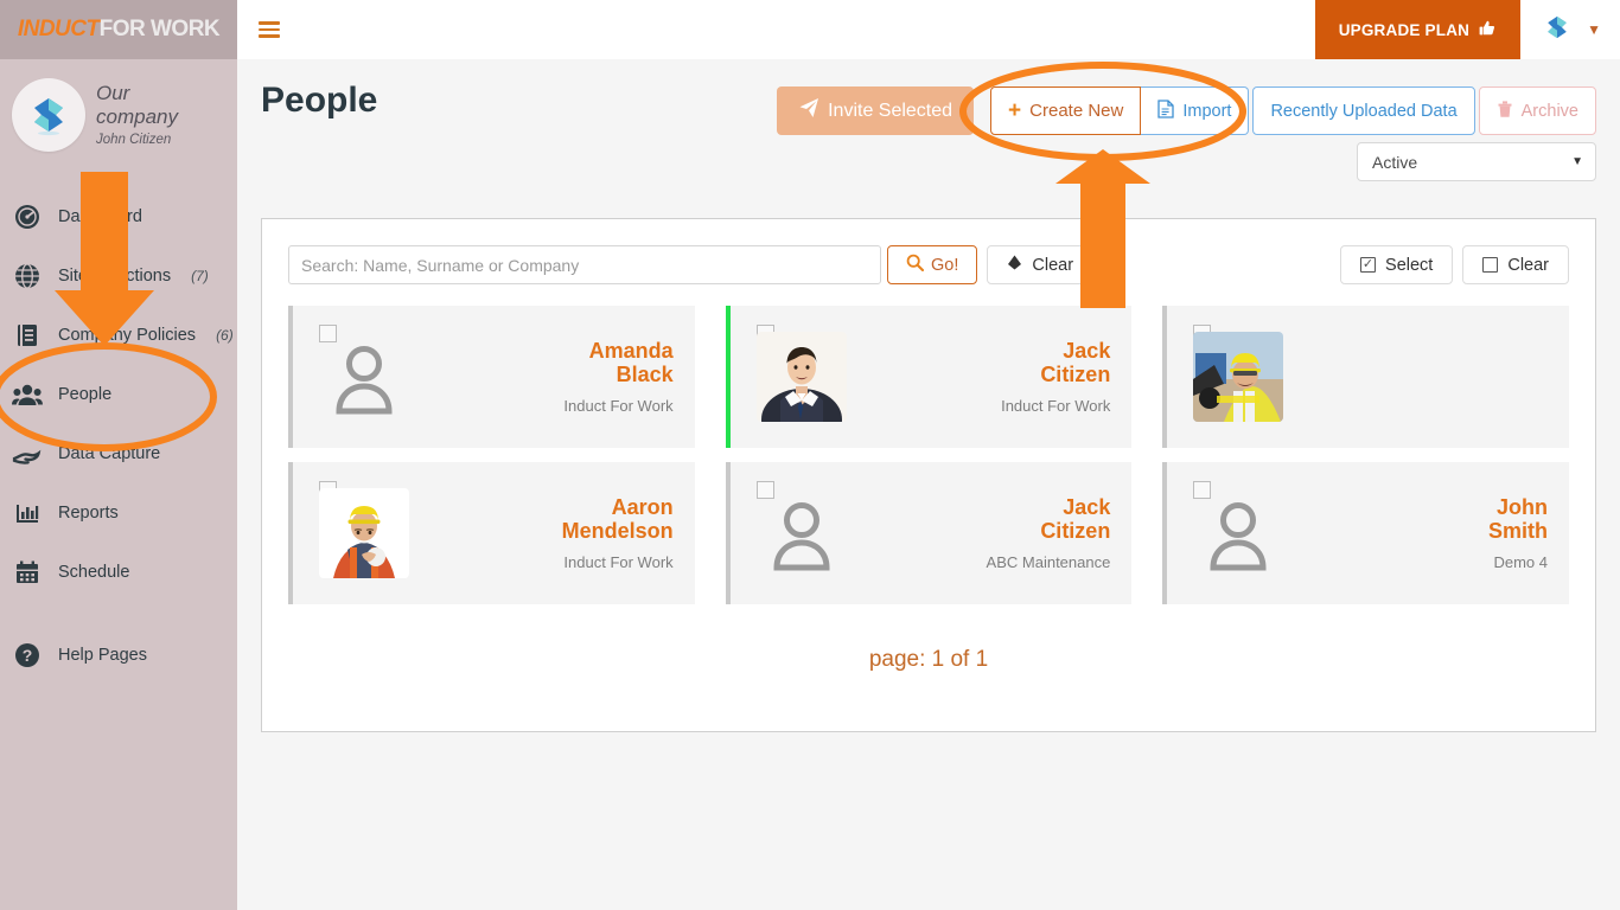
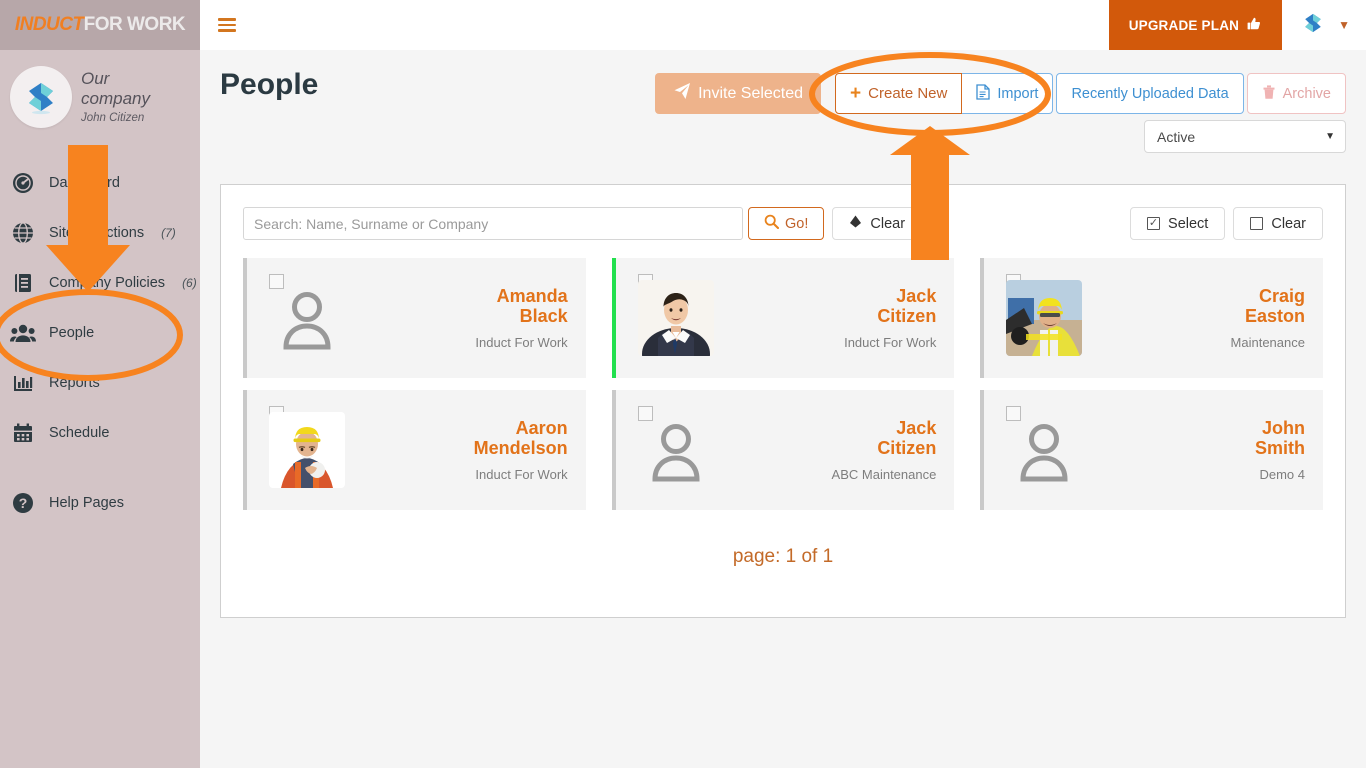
  INDUCT
  FOR WORK
  Our company
  John Citizen
  (7)
  Comny Policies
  (6)
  People
- Data Capture
  Reports
  Schedule
  ?
  Help Pages
  UPGRADE PLAN
  ▼
  People
  Invite Selected
  +
  Create New
  Import
  Recently Uploaded Data
  Archive
  Active
  ▼
  Search: Name, Surname or Company
  Go!
  Clear
  ✓
  Select
  Clear
  Amanda
  Black
  Induct For Work
  Jack
  Citizen
  Induct For Work
+ Craig
+ Easton
+ Maintenance
  Aaron
  Mendelson
  Induct For Work
  Jack
  Citizen
  ABC Maintenance
  John
  Smith
  Demo 4
  page: 1 of 1
